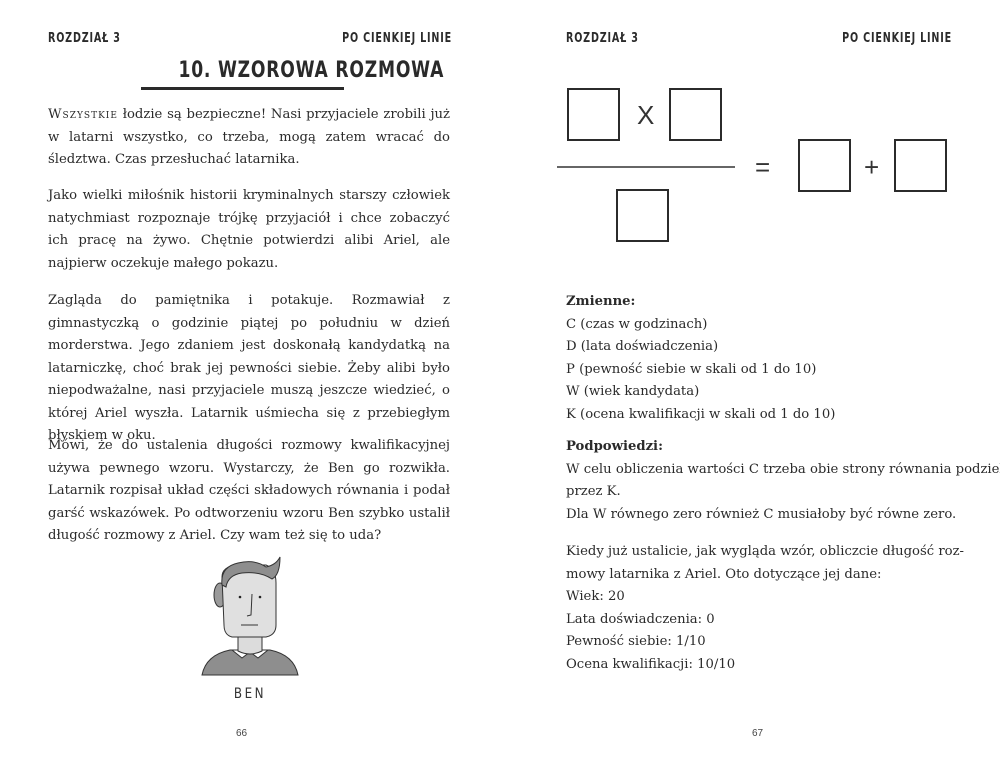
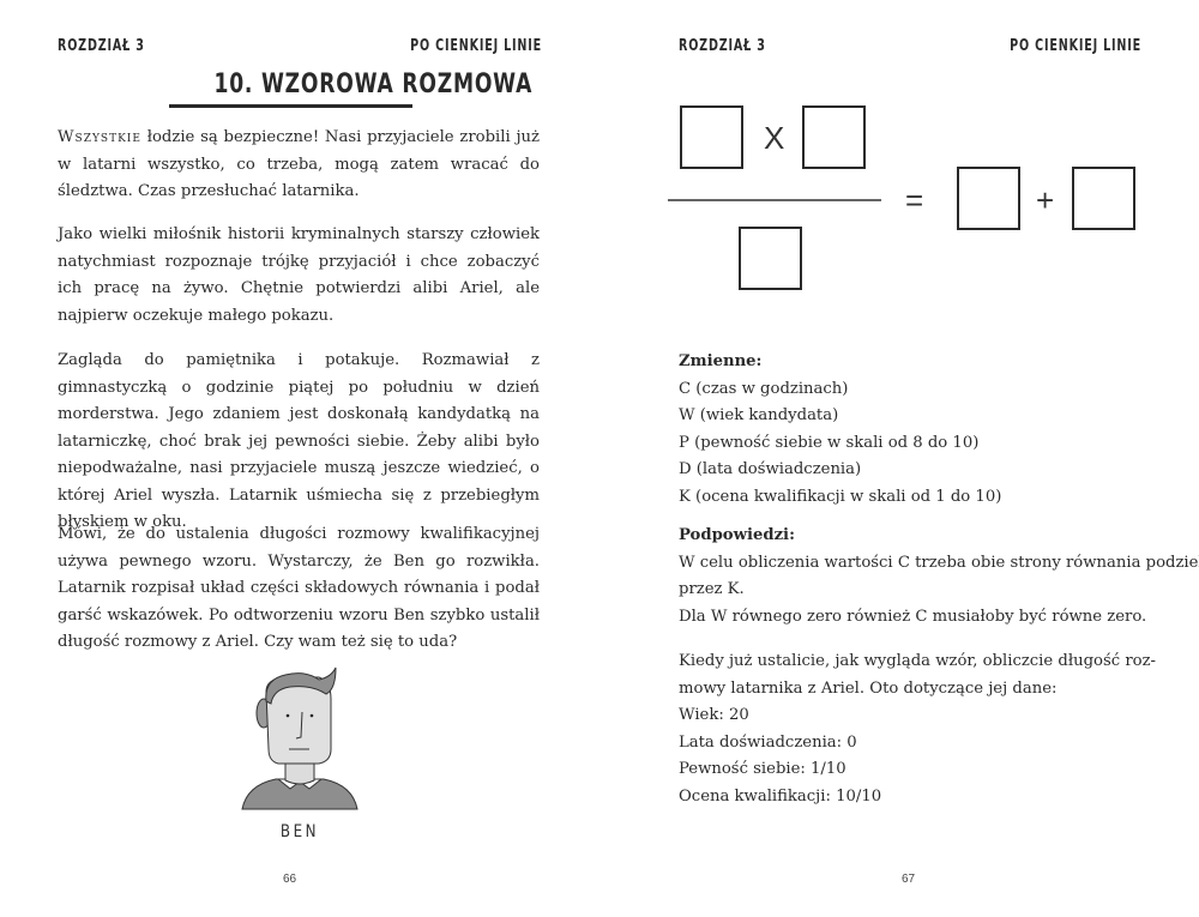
  ROZDZIAŁ 3
  PO CIENKIEJ LINIE
  10. WZOROWA ROZMOWA
  Wszystkie łodzie są bezpieczne! Nasi przyjaciele zrobili już w latarni wszystko, co trzeba, mogą zatem wracać do śledztwa. Czas przesłuchać latarnika.
  Jako wielki miłośnik historii kryminalnych starszy człowiek natychmiast rozpoznaje trójkę przyjaciół i chce zobaczyć ich pracę na żywo. Chętnie potwierdzi alibi Ariel, ale najpierw oczekuje małego pokazu.
  Zagląda do pamiętnika i potakuje. Rozmawiał z gimnastyczką o godzinie piątej po południu w dzień morderstwa. Jego zdaniem jest doskonałą kandydatką na latarniczkę, choć brak jej pewności siebie. Żeby alibi było niepodważalne, nasi przyjaciele muszą jeszcze wiedzieć, o której Ariel wyszła. Latarnik uśmiecha się z przebiegłym błyskiem w oku.
  Mówi, że do ustalenia długości rozmowy kwalifikacyjnej używa pewnego wzoru. Wystarczy, że Ben go rozwikła. Latarnik rozpisał układ części składowych równania i podał garść wskazówek. Po odtworzeniu wzoru Ben szybko ustalił długość rozmowy z Ariel. Czy wam też się to uda?
  BEN
  66
  ROZDZIAŁ 3
  PO CIENKIEJ LINIE
  X
  =
  +
  Zmienne:
  C (czas w godzinach)
- D (lata doświadczenia)
+ W (wiek kandydata)
- P (pewność siebie w skali od 1 do 10)
+ P (pewność siebie w skali od 8 do 10)
- W (wiek kandydata)
+ D (lata doświadczenia)
  K (ocena kwalifikacji w skali od 1 do 10)
  Podpowiedzi:
  W celu obliczenia wartości C trzeba obie strony równania podzie
  przez K.
  Dla W równego zero również C musiałoby być równe zero.
  Kiedy już ustalicie, jak wygląda wzór, obliczcie długość roz-
  mowy latarnika z Ariel. Oto dotyczące jej dane:
  Wiek: 20
  Lata doświadczenia: 0
  Pewność siebie: 1/10
  Ocena kwalifikacji: 10/10
  67
